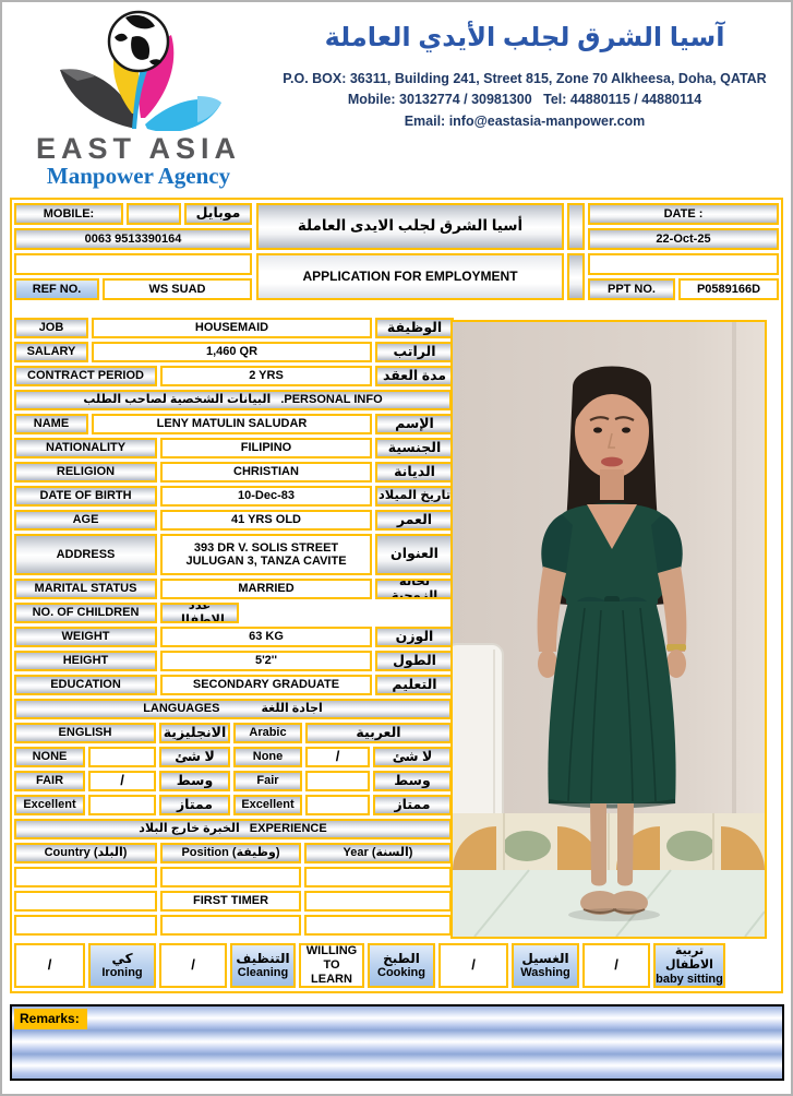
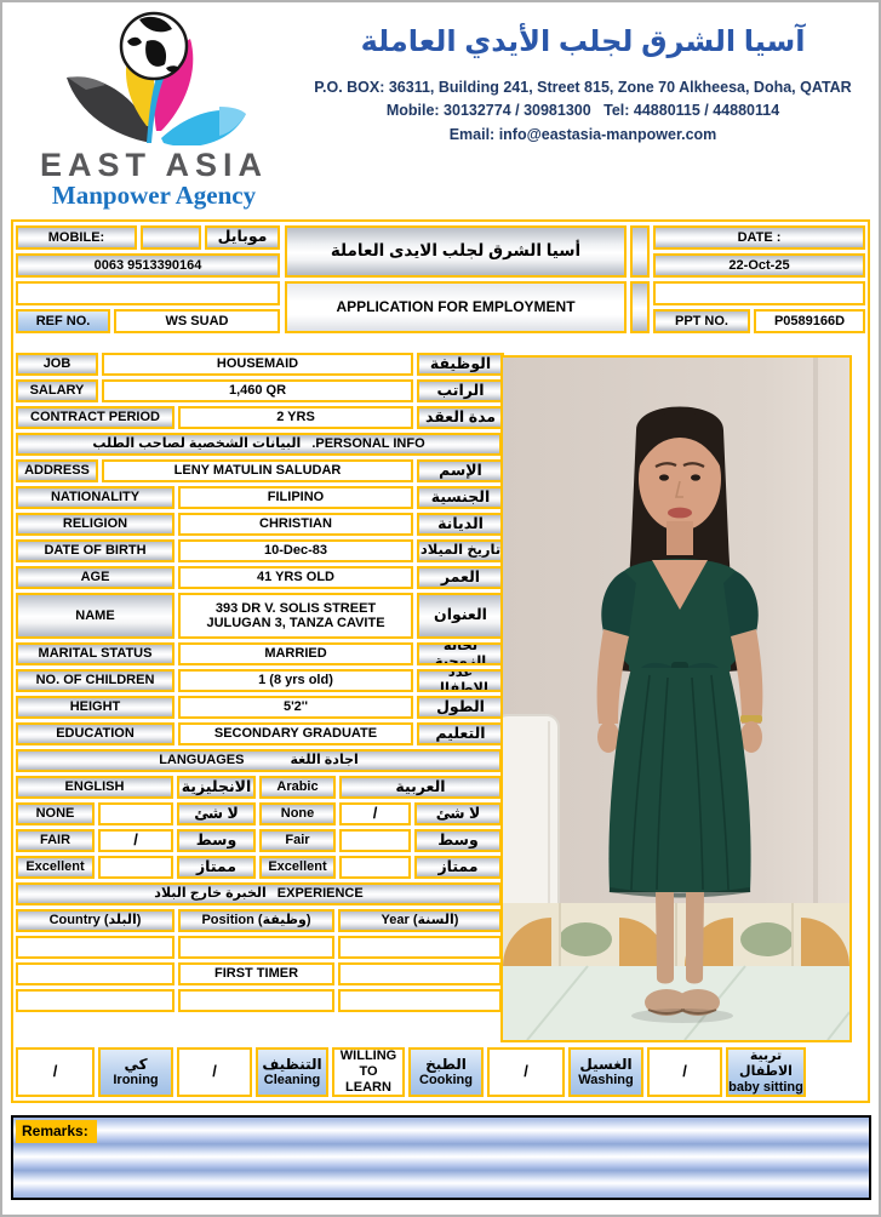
  EAST ASIA
  Manpower Agency
  آسيا الشرق لجلب الأيدي العاملة
  P.O. BOX: 36311, Building 241, Street 815, Zone 70 Alkheesa, Doha, QATAR
  Mobile: 30132774 / 30981300 Tel: 44880115 / 44880114
  Email: info@eastasia-manpower.com
  MOBILE:
  موبايل
  0063 9513390164
  REF NO.
  WS SUAD
  أسيا الشرق لجلب الايدى العاملة
  APPLICATION FOR EMPLOYMENT
  DATE :
  22-Oct-25
  PPT NO.
  P0589166D
  JOB
  HOUSEMAID
  الوظيفة
  SALARY
  1,460 QR
  الراتب
  CONTRACT PERIOD
  2 YRS
  مدة العقد
  البيانات الشخصية لصاحب الطلب
  PERSONAL INFO.
- NAME
+ ADDRESS
  LENY MATULIN SALUDAR
  الإسم
  NATIONALITY
  FILIPINO
  الجنسية
  RELIGION
  CHRISTIAN
  الديانة
  DATE OF BIRTH
  10-Dec-83
  تاريخ الميلاد
  AGE
  41 YRS OLD
  العمر
- ADDRESS
+ NAME
  393 DR V. SOLIS STREET JULUGAN 3, TANZA CAVITE
  العنوان
  MARITAL STATUS
  MARRIED
  لحالة الزوجية
  NO. OF CHILDREN
+ 1 (8 yrs old)
  عدد الاطفال
- WEIGHT
- 63 KG
- الوزن
  HEIGHT
  5'2''
  الطول
  EDUCATION
  SECONDARY GRADUATE
  التعليم
  LANGUAGES
  اجادة اللغة
  ENGLISH
  الانجليزية
  Arabic
  العربية
  NONE
  لا شئ
  None
  /
  لا شئ
  FAIR
  /
  وسط
  Fair
  وسط
  Excellent
  ممتاز
  Excellent
  ممتاز
  الخبرة خارج البلاد
  EXPERIENCE
  Country (البلد)
  Position (وظيفة)
  Year (السنة)
  FIRST TIMER
  /
  كي
  Ironing
  /
  التنظيف
  Cleaning
  WILLING
  TO LEARN
  الطبخ
  Cooking
  /
  الغسيل
  Washing
  /
  تربية الاطفال
  baby sitting
  Remarks:
